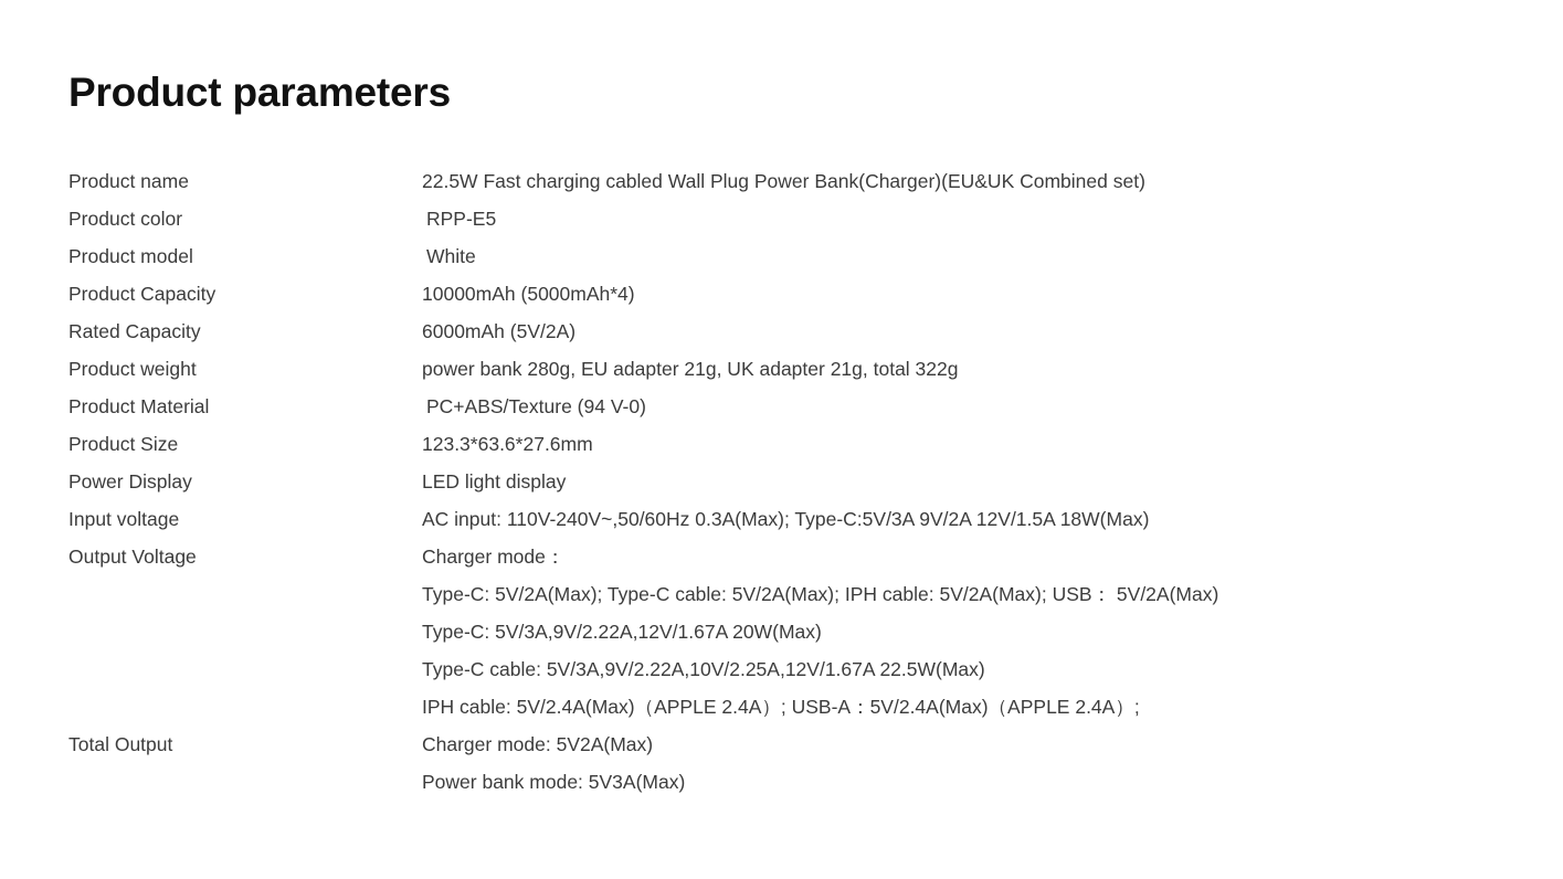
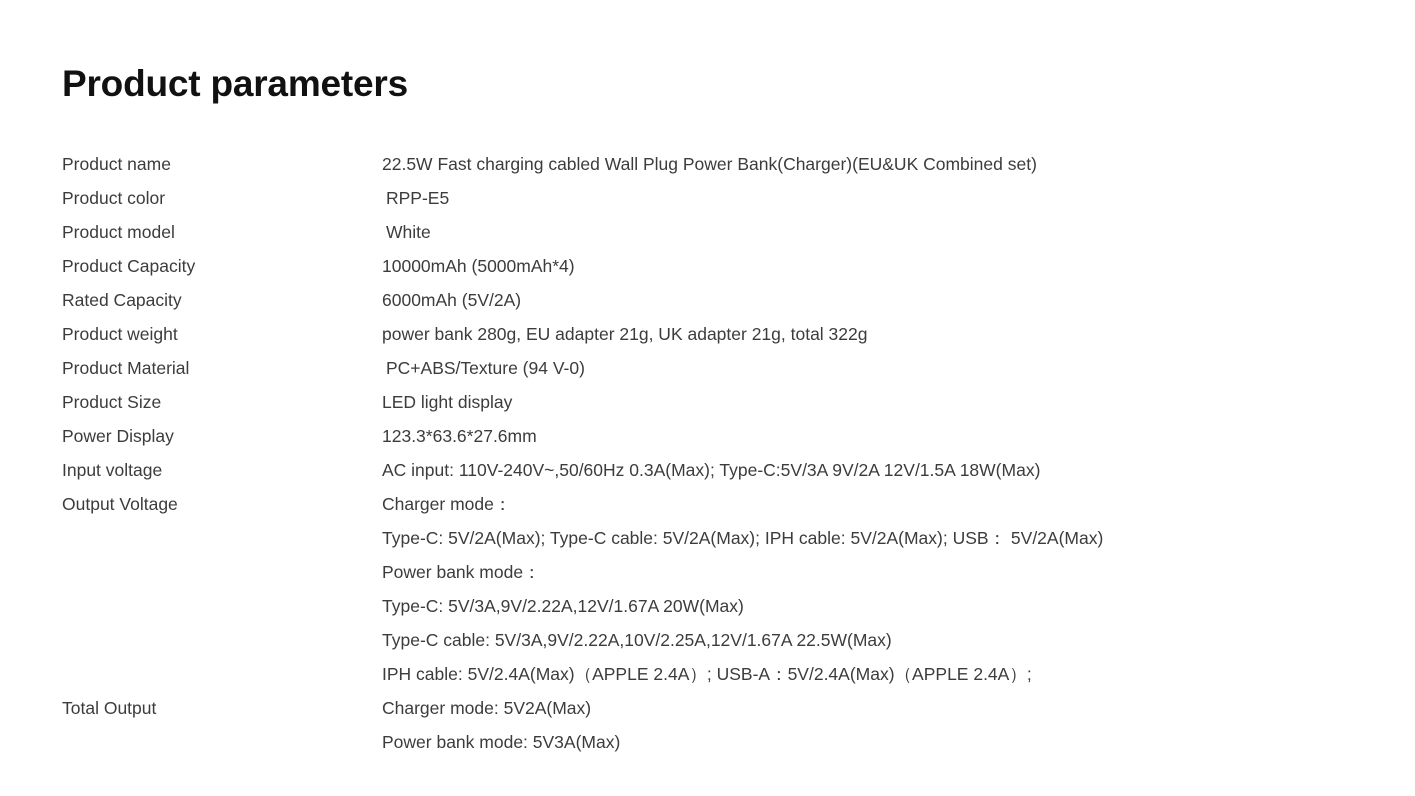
  Product parameters
  Product name
  22.5W Fast charging cabled Wall Plug Power Bank(Charger)(EU&UK Combined set)
  Product color
  RPP-E5
  Product model
  White
  Product Capacity
  10000mAh (5000mAh*4)
  Rated Capacity
  6000mAh (5V/2A)
  Product weight
  power bank 280g, EU adapter 21g, UK adapter 21g, total 322g
  Product Material
  PC+ABS/Texture (94 V-0)
  Product Size
- 123.3*63.6*27.6mm
+ LED light display
  Power Display
- LED light display
+ 123.3*63.6*27.6mm
  Input voltage
  AC input: 110V-240V~,50/60Hz 0.3A(Max); Type-C:5V/3A 9V/2A 12V/1.5A 18W(Max)
  Output Voltage
  Charger mode：
  Type-C: 5V/2A(Max); Type-C cable: 5V/2A(Max); IPH cable: 5V/2A(Max); USB： 5V/2A(Max)
+ Power bank mode：
  Type-C: 5V/3A,9V/2.22A,12V/1.67A 20W(Max)
  Type-C cable: 5V/3A,9V/2.22A,10V/2.25A,12V/1.67A 22.5W(Max)
  IPH cable: 5V/2.4A(Max)（APPLE 2.4A）; USB-A：5V/2.4A(Max)（APPLE 2.4A）;
  Total Output
  Charger mode: 5V2A(Max)
  Power bank mode: 5V3A(Max)
